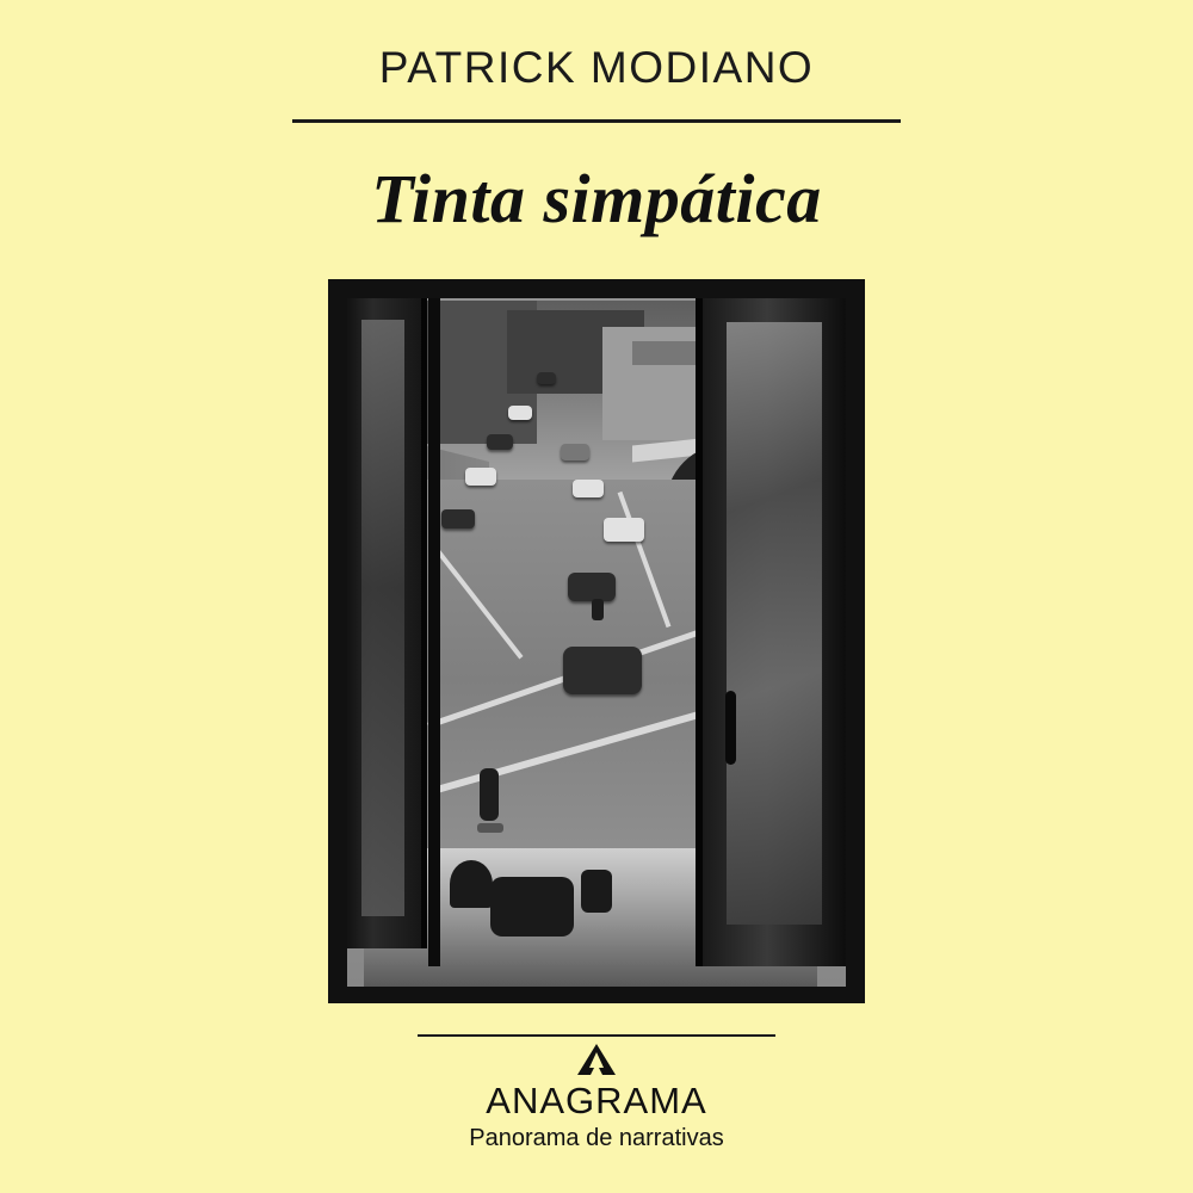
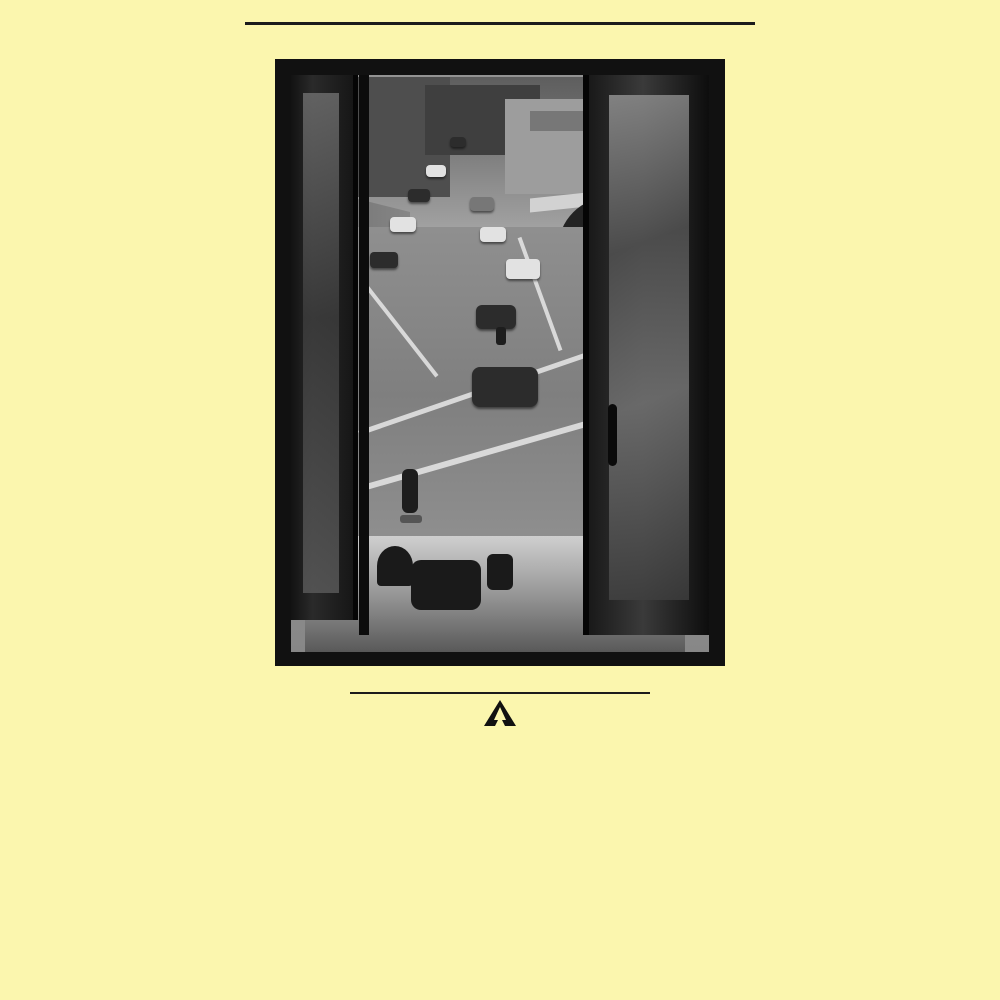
- PATRICK MODIANO
- Tinta simpática
- ANAGRAMA
- Panorama de narrativas
